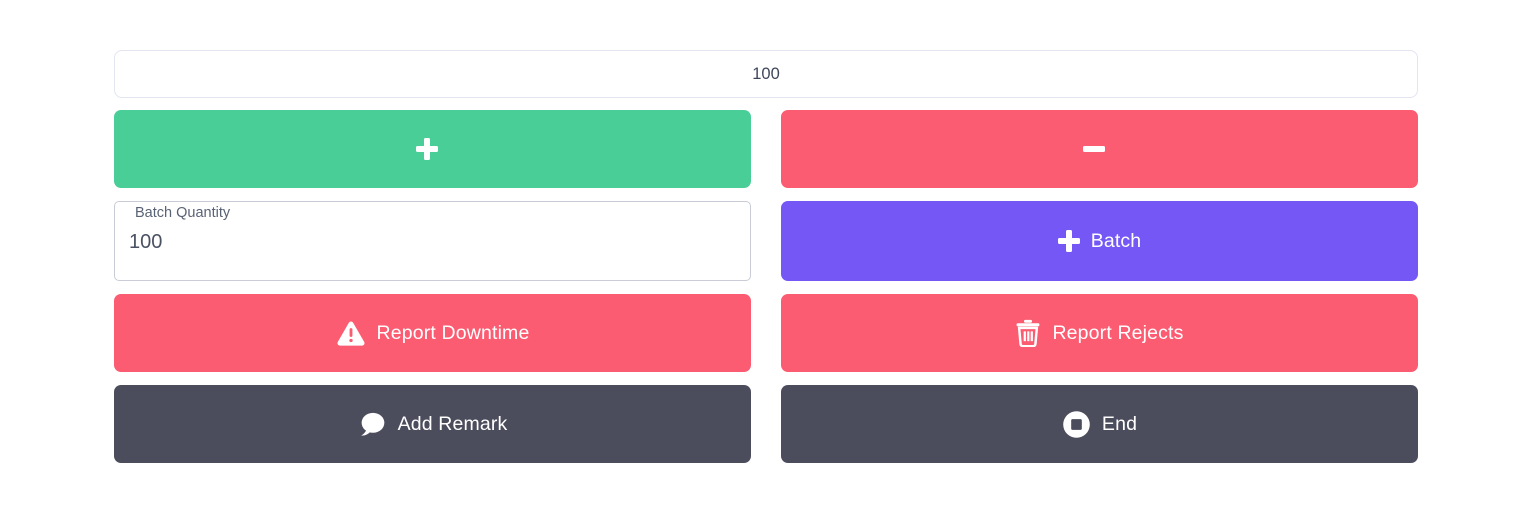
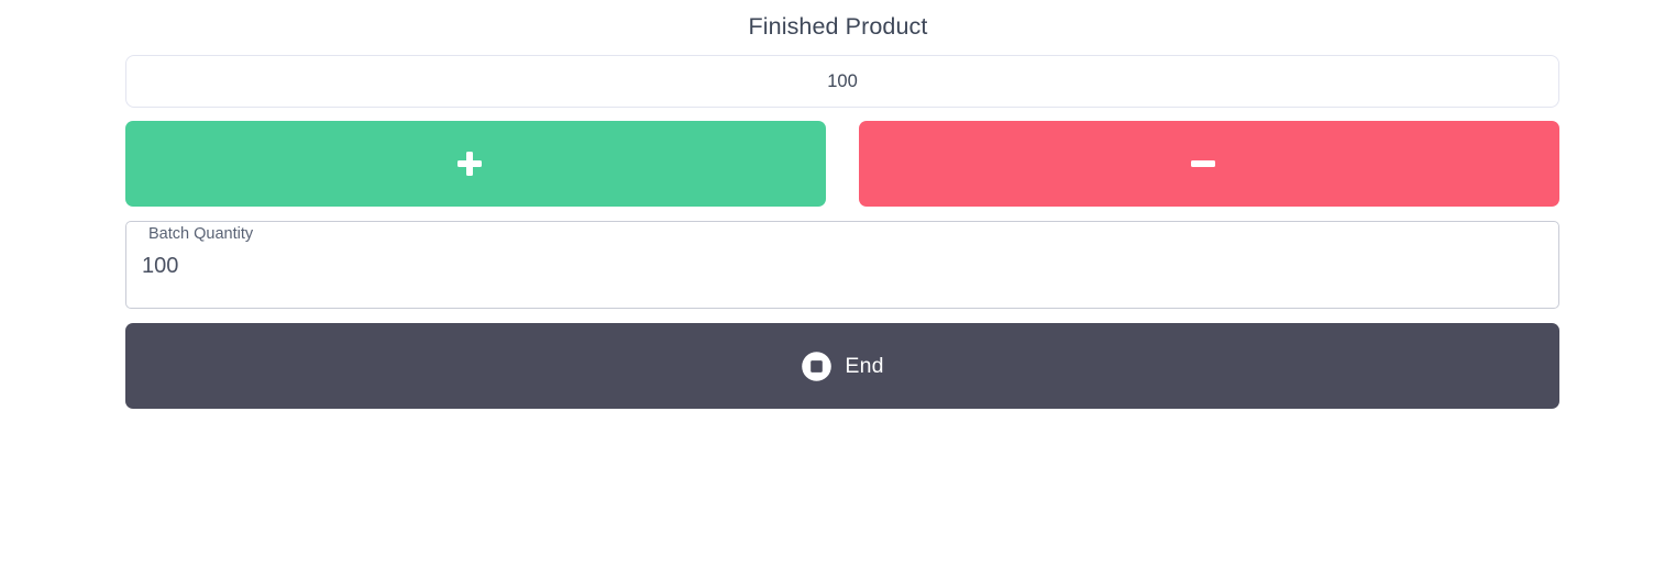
+ Finished Product
  100
  Batch Quantity
  100
- Batch
- Report Downtime
- Report Rejects
- Add Remark
  End
